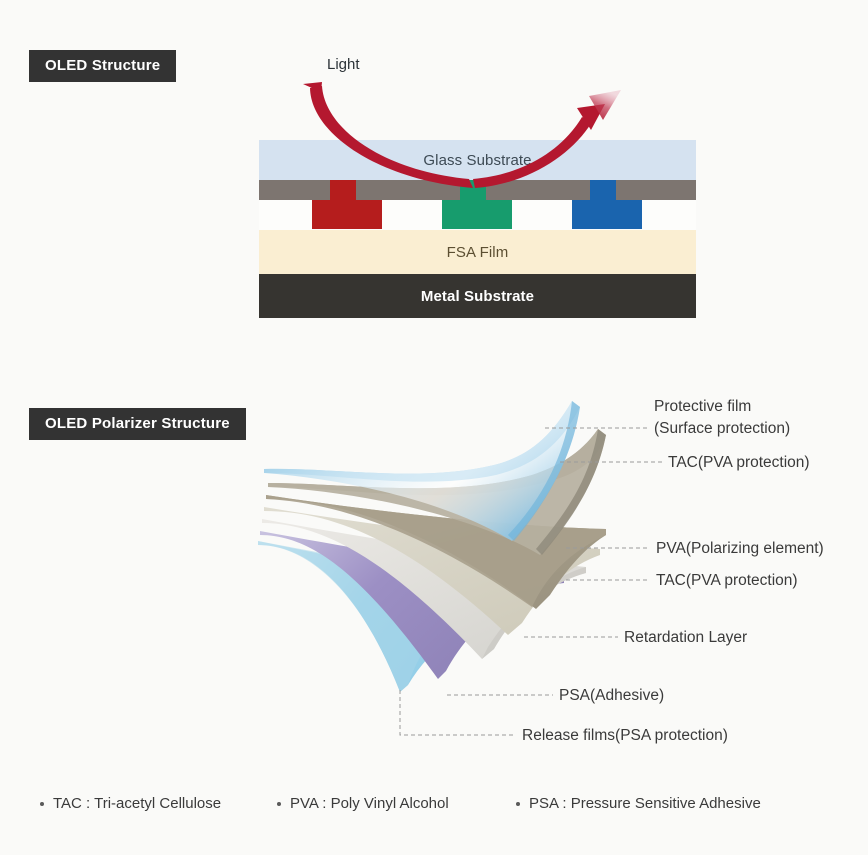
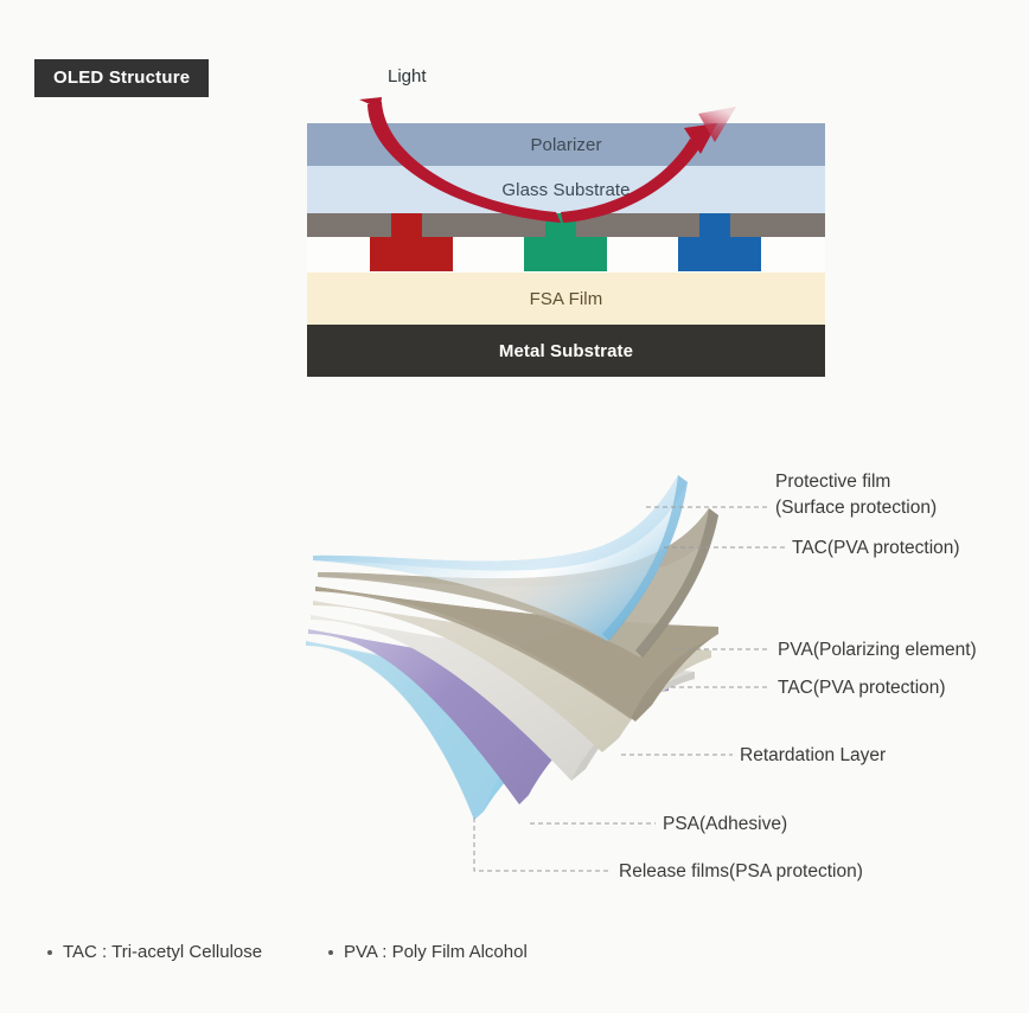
  OLED Structure
+ Polarizer
  Glass Substrate
  FSA Film
  Metal Substrate
  Light
- OLED Polarizer Structure
  Protective film
  (Surface protection)
  TAC(PVA protection)
  PVA(Polarizing element)
  TAC(PVA protection)
  Retardation Layer
  PSA(Adhesive)
  Release films(PSA protection)
  TAC : Tri-acetyl Cellulose
- PVA : Poly Vinyl Alcohol
+ PVA : Poly Film Alcohol
- PSA : Pressure Sensitive Adhesive
